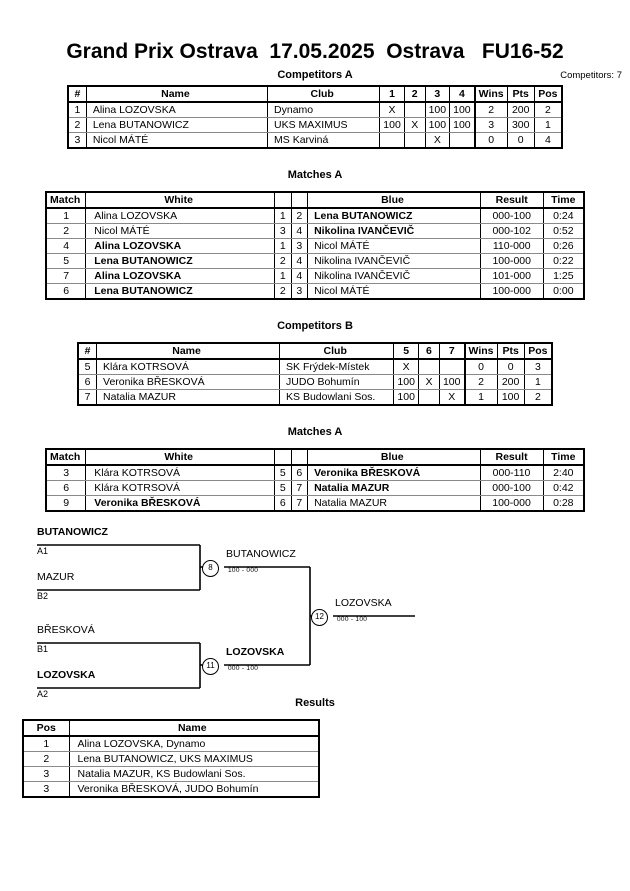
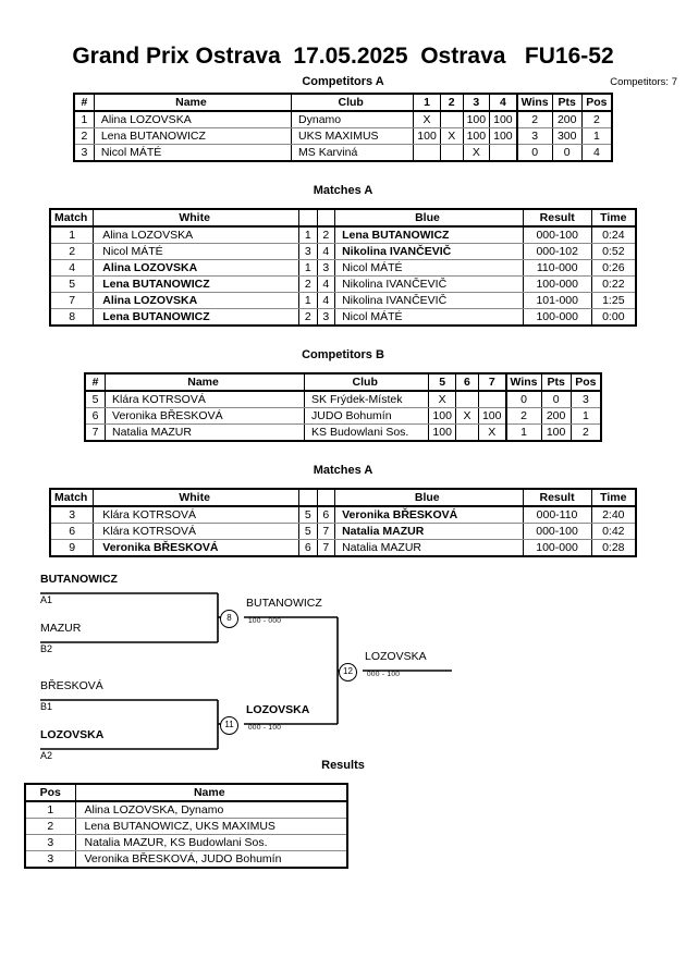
  Grand Prix Ostrava 17.05.2025 Ostrava FU16-52
  Competitors A
  Competitors: 7
  #	Name	Club	1	2	3	4	Wins	Pts	Pos
  1	Alina LOZOVSKA	Dynamo	X		100	100	2	200	2
  2	Lena BUTANOWICZ	UKS MAXIMUS	100	X	100	100	3	300	1
  3	Nicol MÁTÉ	MS Karviná			X		0	0	4
  Matches A
  Match	White			Blue	Result	Time
  1	Alina LOZOVSKA	1	2	Lena BUTANOWICZ	000-100	0:24
  2	Nicol MÁTÉ	3	4	Nikolina IVANČEVIČ	000-102	0:52
  4	Alina LOZOVSKA	1	3	Nicol MÁTÉ	110-000	0:26
  5	Lena BUTANOWICZ	2	4	Nikolina IVANČEVIČ	100-000	0:22
  7	Alina LOZOVSKA	1	4	Nikolina IVANČEVIČ	101-000	1:25
- 6	Lena BUTANOWICZ	2	3	Nicol MÁTÉ	100-000	0:00
+ 8	Lena BUTANOWICZ	2	3	Nicol MÁTÉ	100-000	0:00
  Competitors B
  #	Name	Club	5	6	7	Wins	Pts	Pos
  5	Klára KOTRSOVÁ	SK Frýdek-Místek	X			0	0	3
  6	Veronika BŘESKOVÁ	JUDO Bohumín	100	X	100	2	200	1
  7	Natalia MAZUR	KS Budowlani Sos.	100		X	1	100	2
  Matches A
  Match	White			Blue	Result	Time
  3	Klára KOTRSOVÁ	5	6	Veronika BŘESKOVÁ	000-110	2:40
  6	Klára KOTRSOVÁ	5	7	Natalia MAZUR	000-100	0:42
  9	Veronika BŘESKOVÁ	6	7	Natalia MAZUR	100-000	0:28
  BUTANOWICZ
  A1
  MAZUR
  B2
  BŘESKOVÁ
  B1
  LOZOVSKA
  A2
  8
  BUTANOWICZ
  11
  LOZOVSKA
  12
  LOZOVSKA
  Results
  Pos	Name
  1	Alina LOZOVSKA, Dynamo
  2	Lena BUTANOWICZ, UKS MAXIMUS
  3	Natalia MAZUR, KS Budowlani Sos.
  3	Veronika BŘESKOVÁ, JUDO Bohumín
